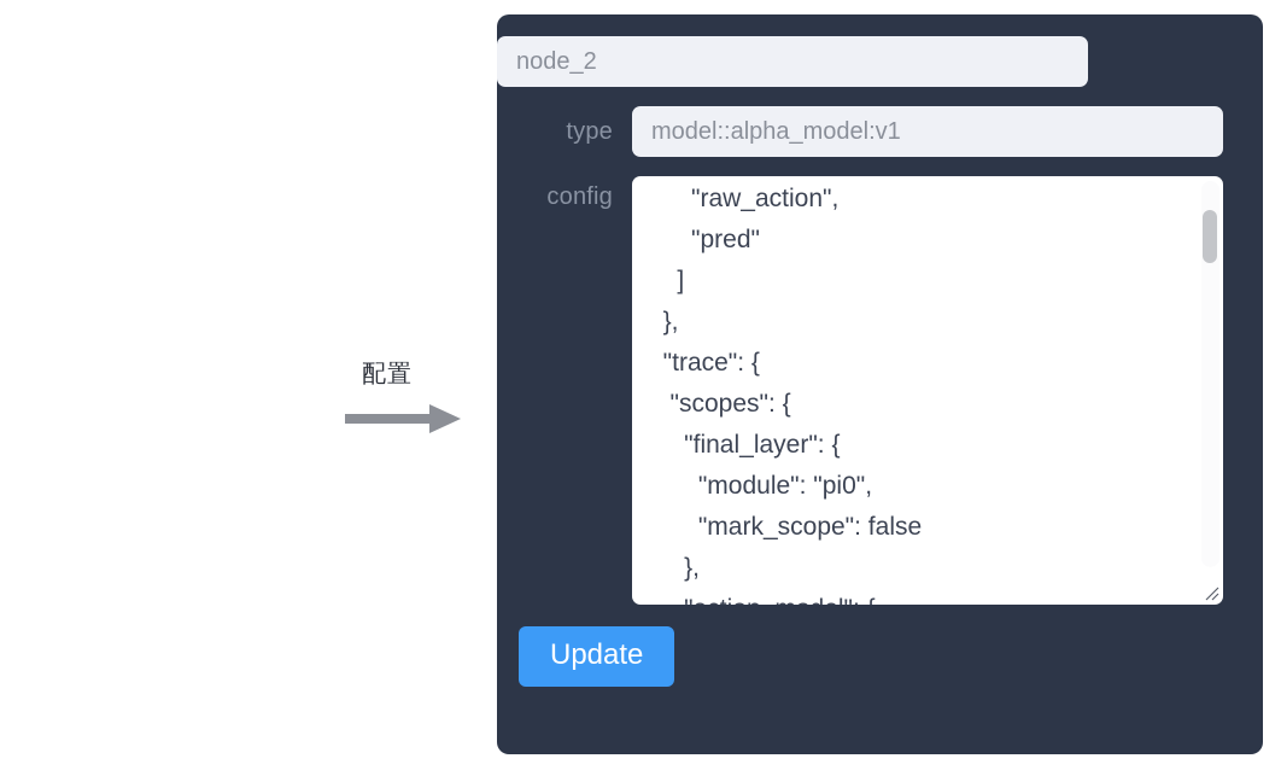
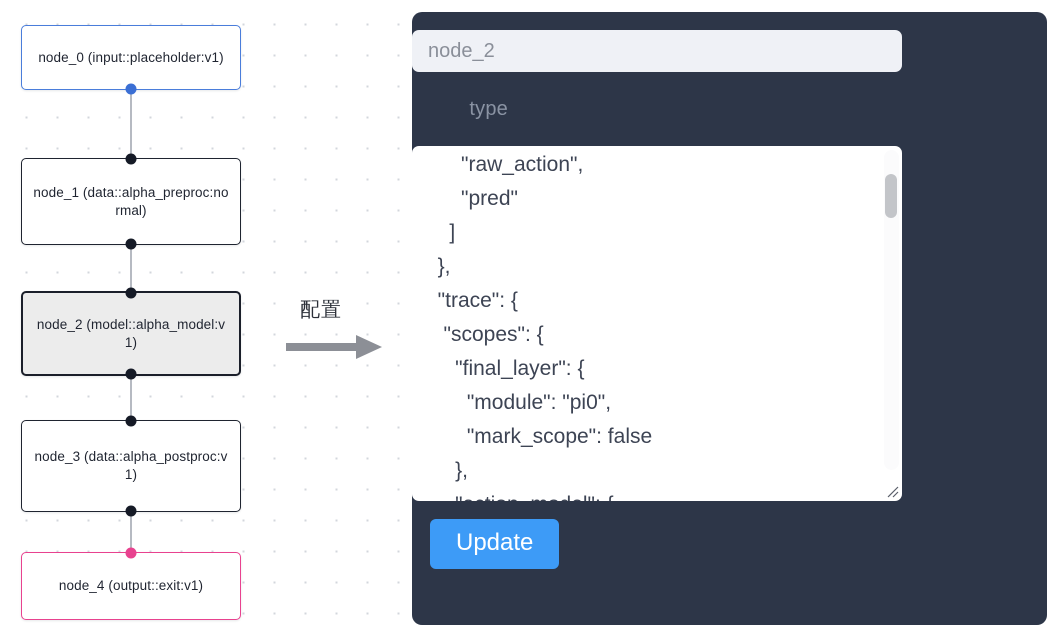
+ node_0 (input::placeholder:v1)
+ node_1 (data::alpha_preproc:normal)
+ node_2 (model::alpha_model:v1)
+ node_3 (data::alpha_postproc:v1)
+ node_4 (output::exit:v1)
  配置
  node_2
  type
- model::alpha_model:v1
- config
  "raw_action",
  "pred"
  ]
  },
  "trace": {
  "scopes": {
  "final_layer": {
  "module": "pi0",
  "mark_scope": false
  },
  Update
